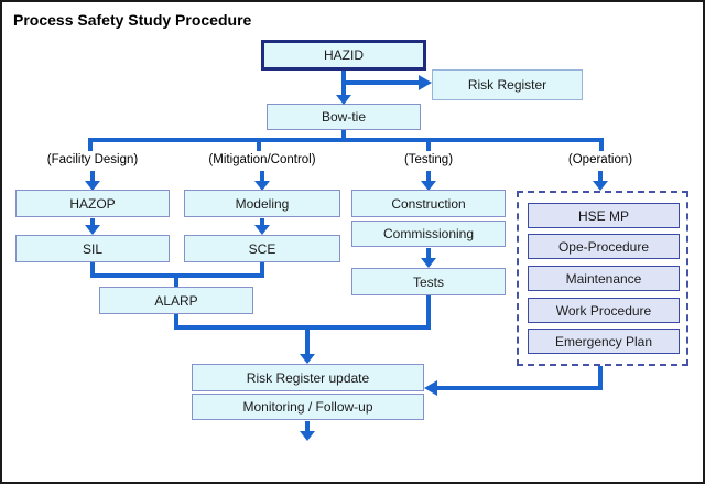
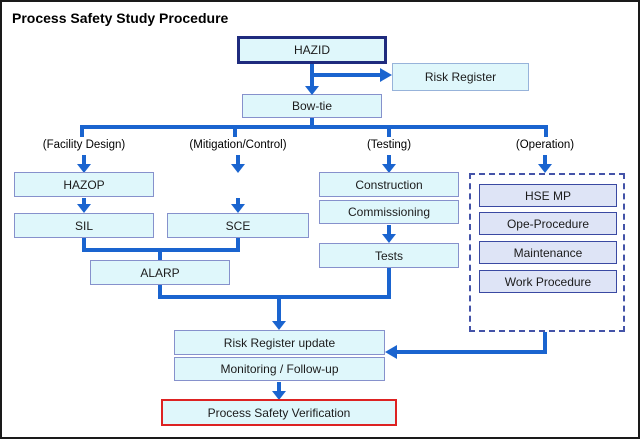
  Process Safety Study Procedure
  HAZID
  Risk Register
  Bow-tie
  (Facility Design)
  (Mitigation/Control)
  (Testing)
  (Operation)
  HAZOP
  SIL
- Modeling
  SCE
  Construction
  Commissioning
  Tests
  ALARP
  HSE MP
  Ope-Procedure
  Maintenance
  Work Procedure
- Emergency Plan
  Risk Register update
  Monitoring / Follow-up
+ Process Safety Verification
